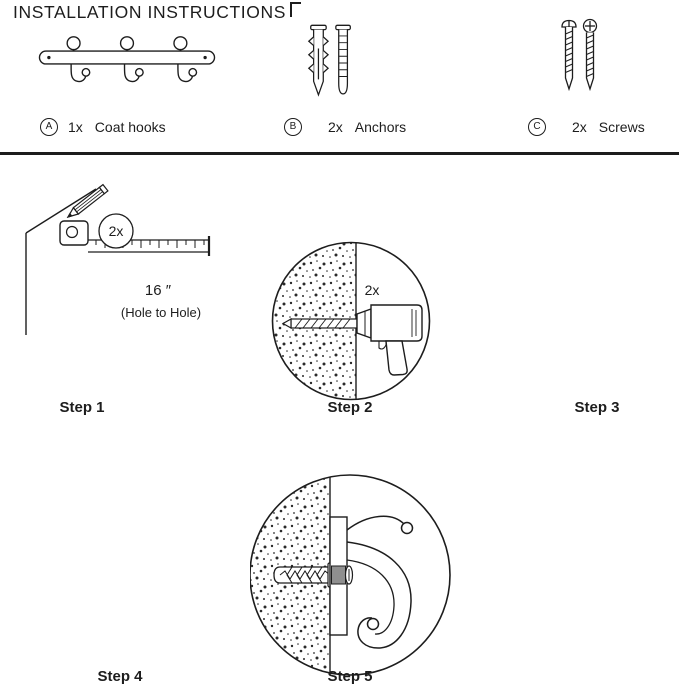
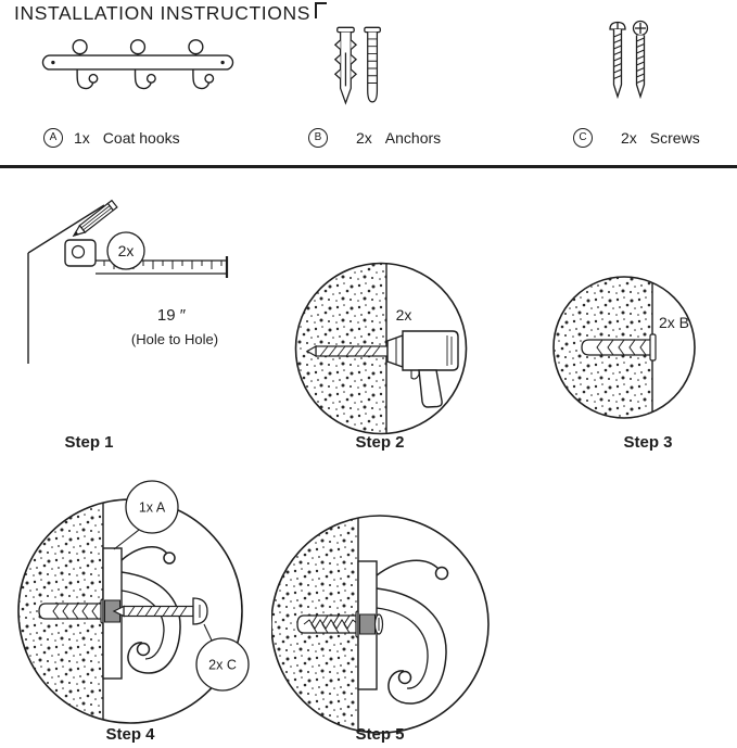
  INSTALLATION INSTRUCTIONS
  A
  1x
  Coat hooks
  B
  2x
  Anchors
  C
  2x
  Screws
  2x
- 16 ″
+ 19 ″
  (Hole to Hole)
  Step 1
  2x
  Step 2
+ 2x B
  Step 3
+ 1x A
+ 2x C
  Step 4
  Step 5
